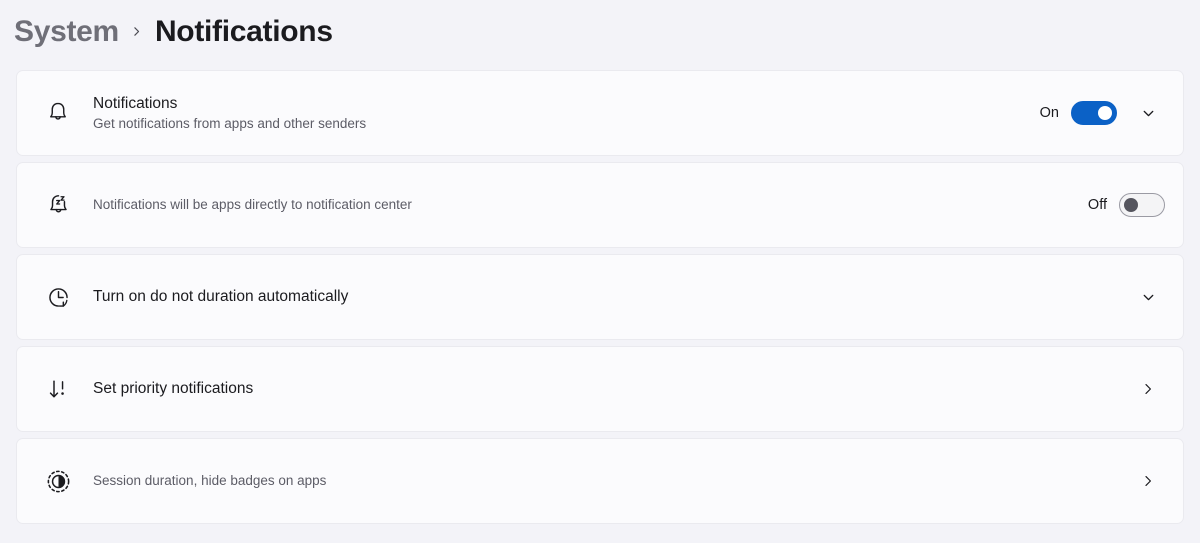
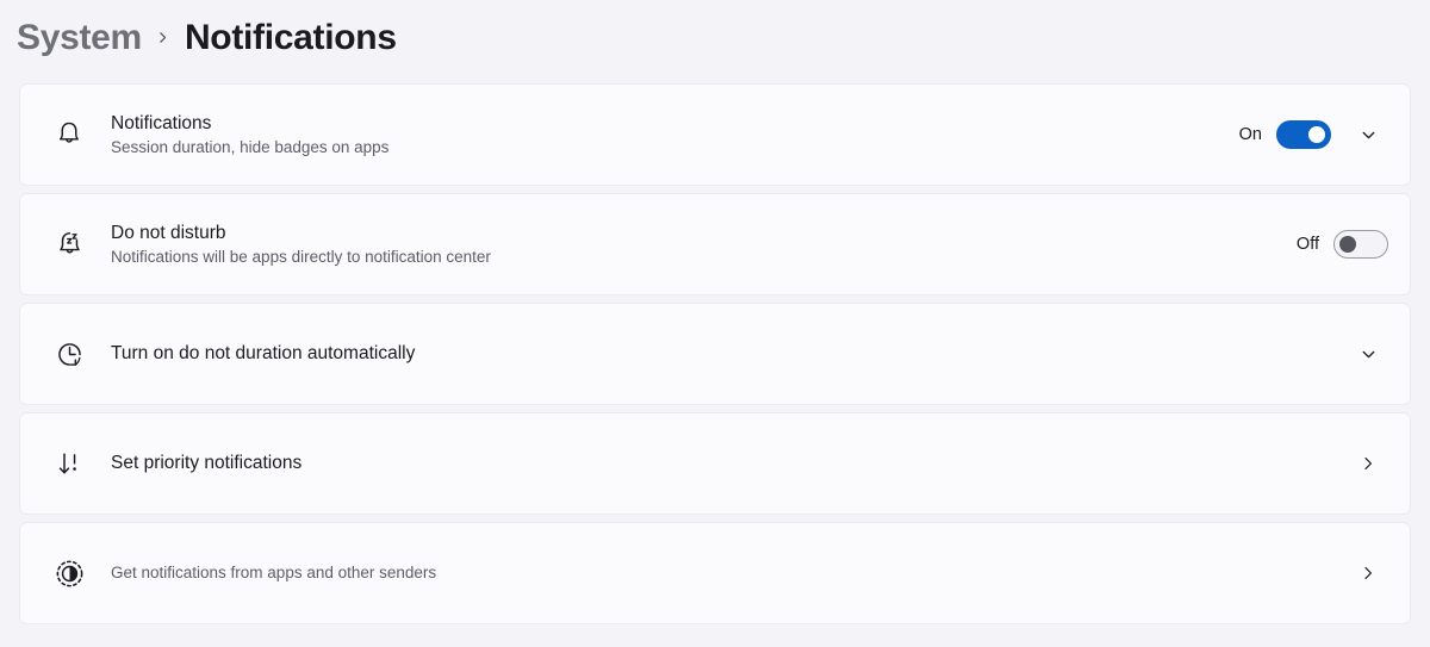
  System
  Notifications
  Notifications
- Get notifications from apps and other senders
+ Session duration, hide badges on apps
  On
+ Do not disturb
  Notifications will be apps directly to notification center
  Off
  Turn on do not duration automatically
  Set priority notifications
- Session duration, hide badges on apps
+ Get notifications from apps and other senders
